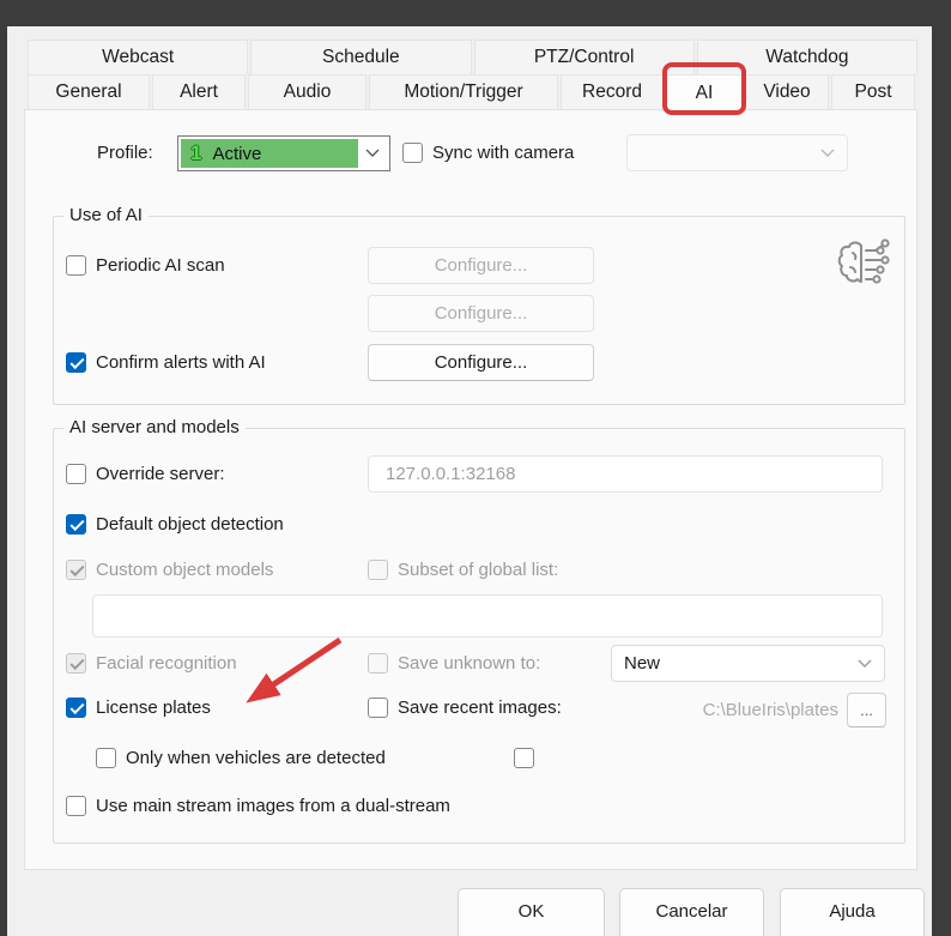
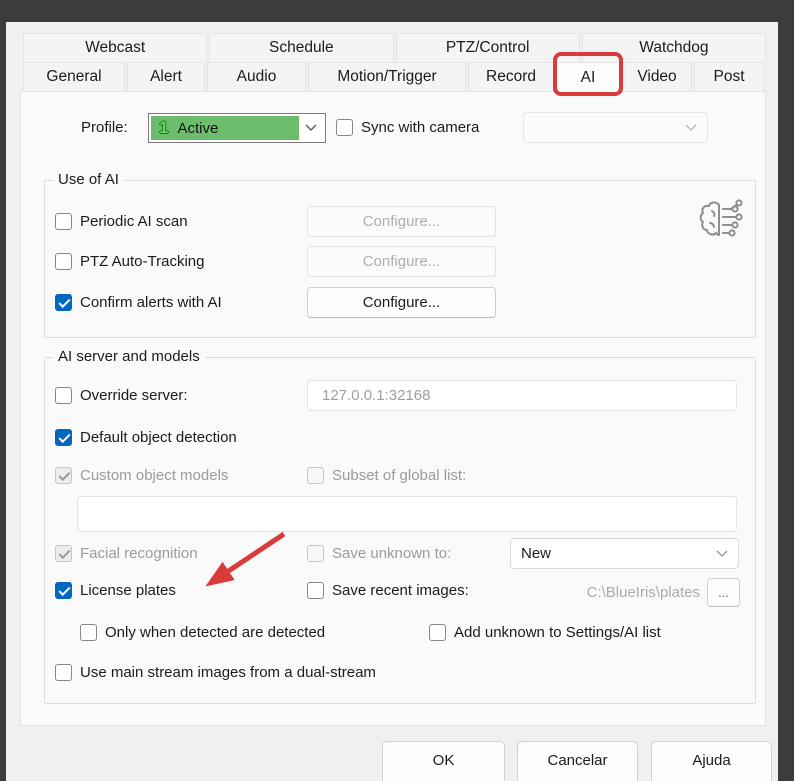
  Webcast
  Schedule
  PTZ/Control
  Watchdog
  General
  Alert
  Audio
  Motion/Trigger
  Record
  AI
  Video
  Post
  Profile:
  1
  Active
  Sync with camera
  Use of AI
  Periodic AI scan
  Configure...
+ PTZ Auto-Tracking
  Configure...
  Confirm alerts with AI
  Configure...
  AI server and models
  Override server:
  127.0.0.1:32168
  Default object detection
  Custom object models
  Subset of global list:
  Facial recognition
  Save unknown to:
  New
  License plates
  Save recent images:
  C:\BlueIris\plates
  ...
- Only when vehicles are detected
+ Only when detected are detected
+ Add unknown to Settings/AI list
  Use main stream images from a dual-stream
  OK
  Cancelar
  Ajuda
